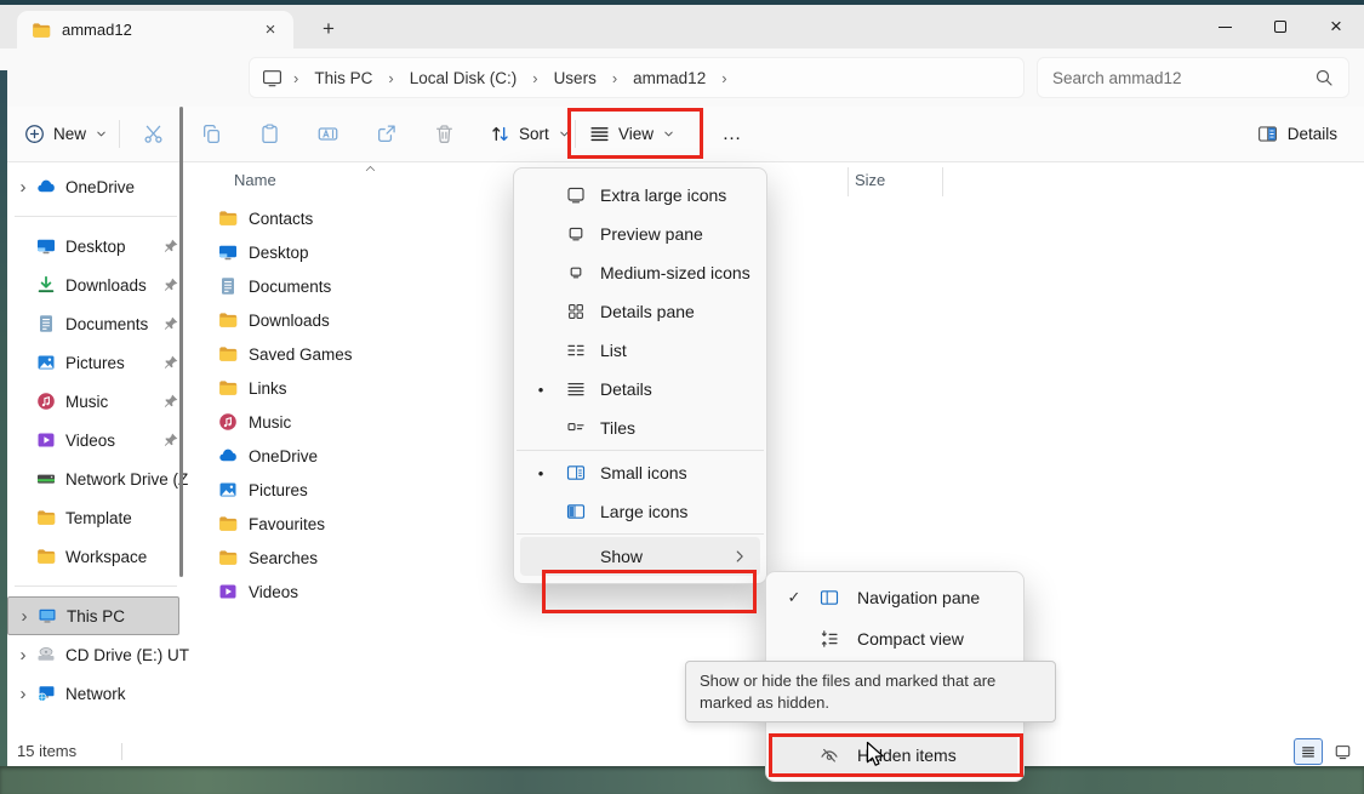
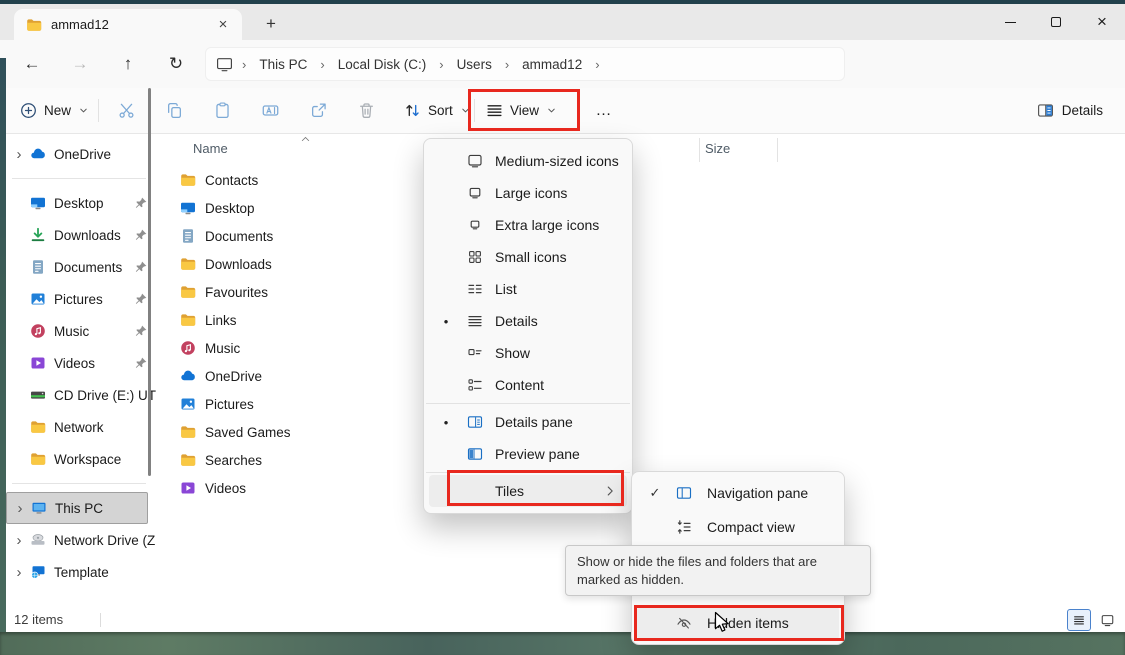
  ammad12
  ×
  +
  ×
+ ←
+ →
+ ↑
+ ↻
  ›
  This PC
  ›
  Local Disk (C:)
  ›
  Users
  ›
  ammad12
  ›
- Search ammad12
  New
  Sort
  View
  …
  Details
  ›
  OneDrive
  Desktop
  Downloads
  Documents
  Pictures
  Music
  Videos
- Network Drive (Z
+ CD Drive (E:) UT
- Template
+ Network
  Workspace
  ›
  This PC
  ›
- CD Drive (E:) UT
+ Network Drive (Z
  ›
- Network
+ Template
  Name
  Size
  Contacts
  Desktop
  Documents
  Downloads
- Saved Games
+ Favourites
  Links
  Music
  OneDrive
  Pictures
- Favourites
+ Saved Games
  Searches
  Videos
- Extra large icons
+ Medium-sized icons
- Preview pane
+ Large icons
- Medium-sized icons
+ Extra large icons
- Details pane
+ Small icons
  List
  •
  Details
- Tiles
+ Show
+ Content
  •
- Small icons
+ Details pane
- Large icons
+ Preview pane
- Show
+ Tiles
  ✓
  Navigation pane
  Compact view
  Hden items
- Show or hide the files and marked that are marked as hidden.
+ Show or hide the files and folders that are marked as hidden.
- 15 items
+ 12 items
